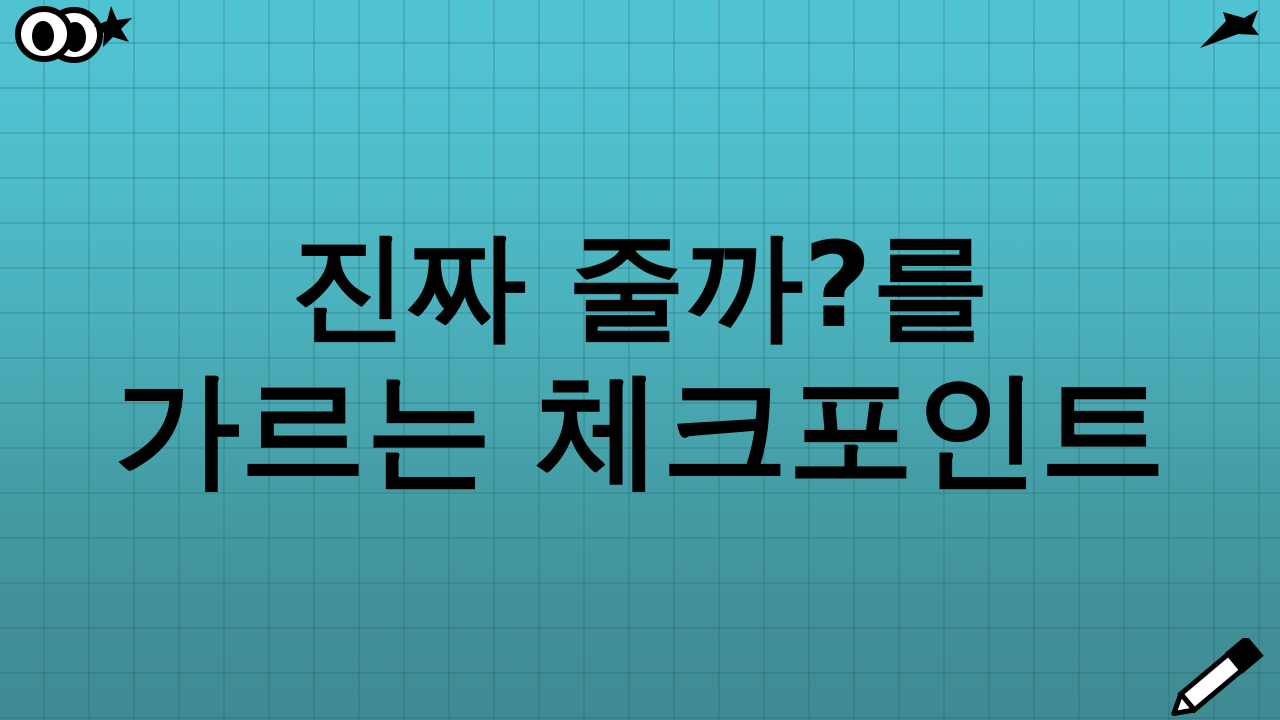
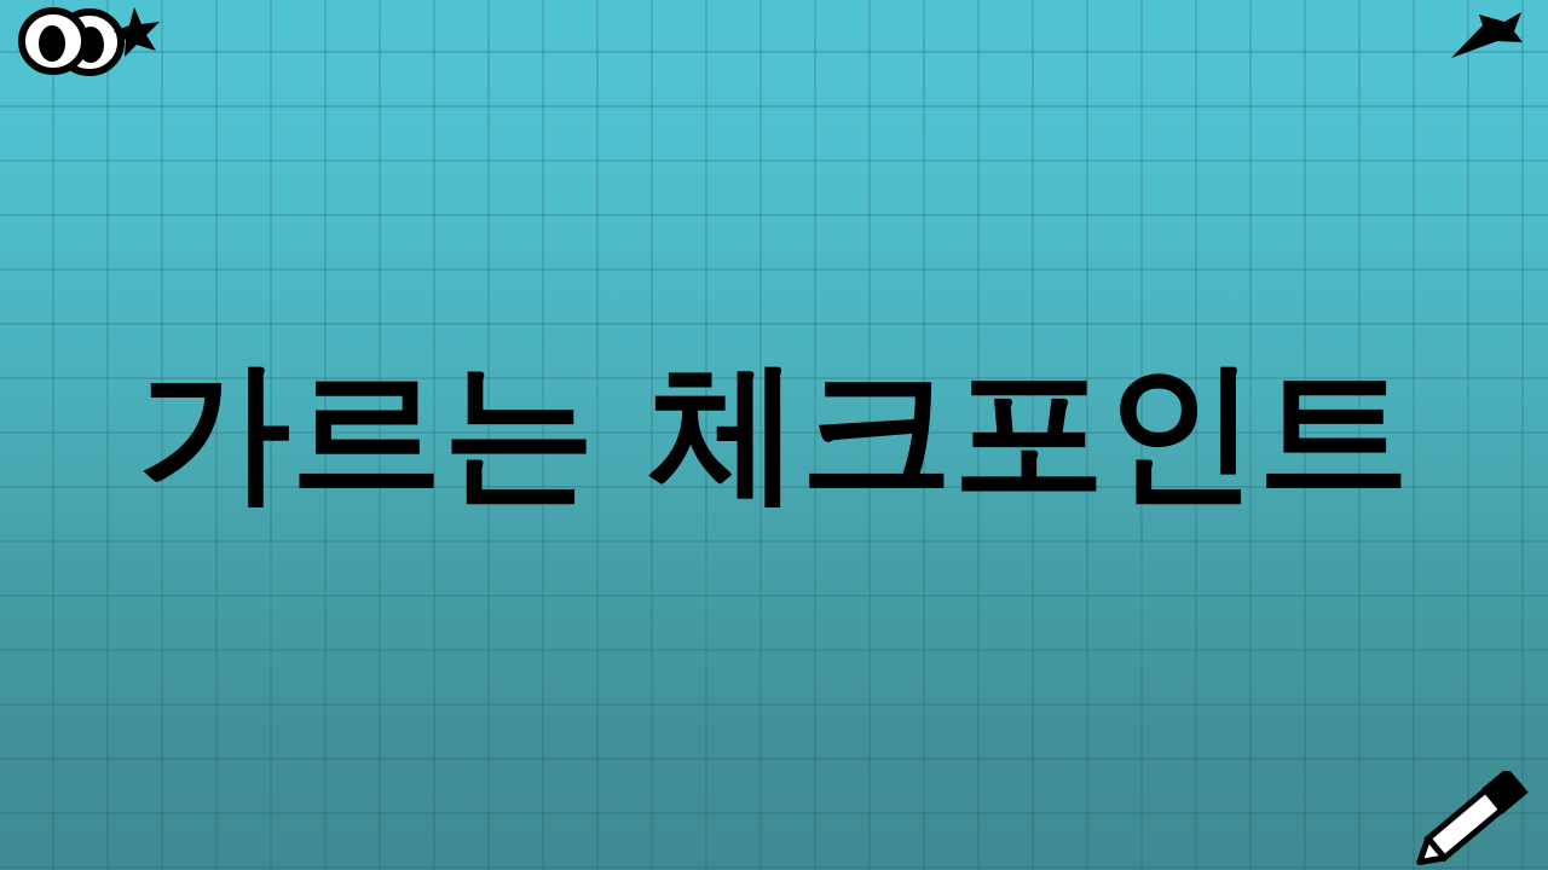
- 진짜 줄까?를
  가르는 체크포인트
